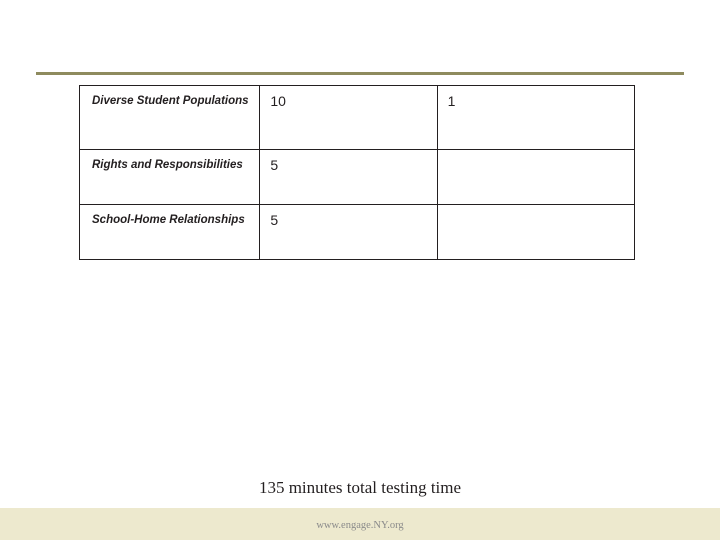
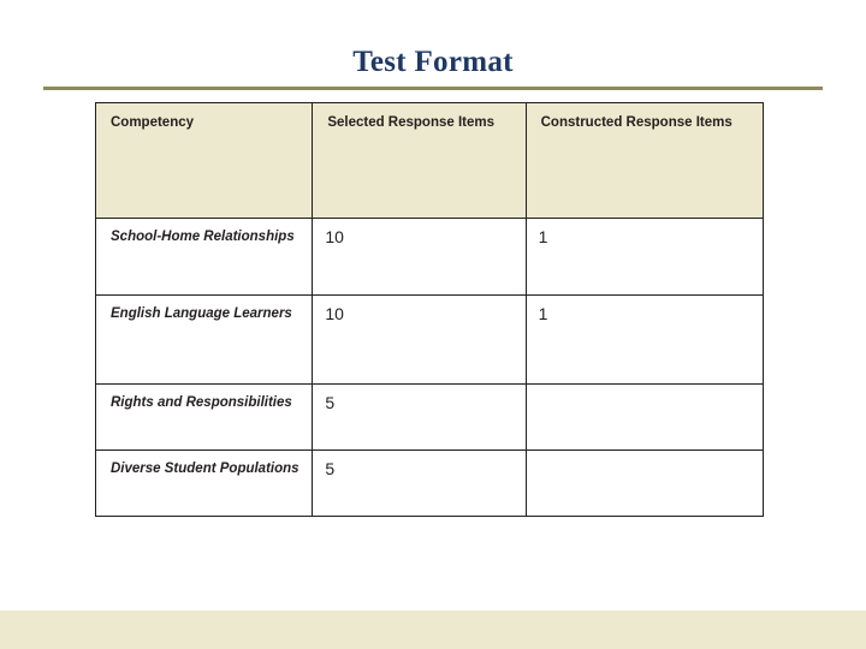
+ Test Format
+ Competency	Selected Response Items	Constructed Response Items
- Diverse Student Populations	10	1
+ School-Home Relationships	10	1
+ English Language Learners	10	1
  Rights and Responsibilities	5
- School-Home Relationships	5
+ Diverse Student Populations	5
- 135 minutes total testing time
- www.engage.NY.org
